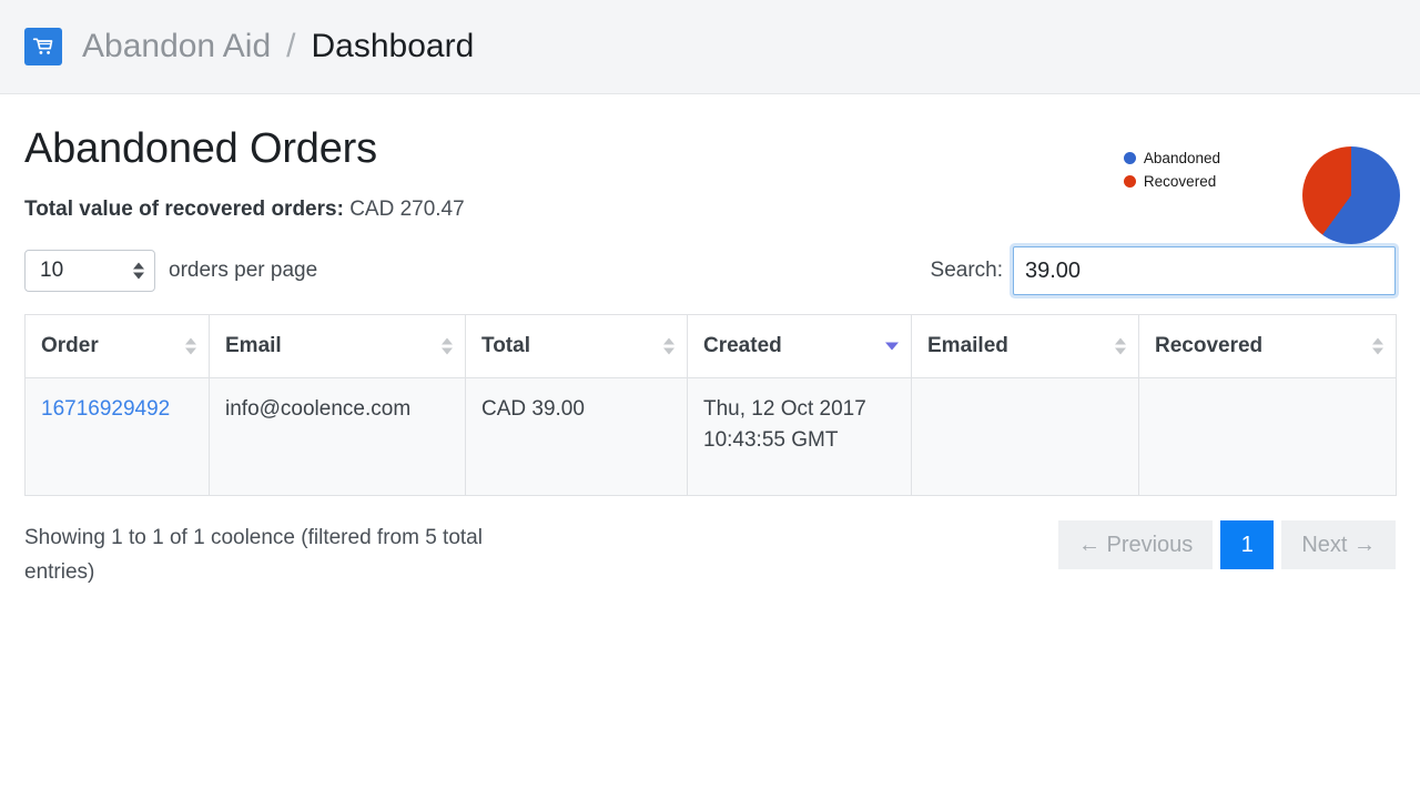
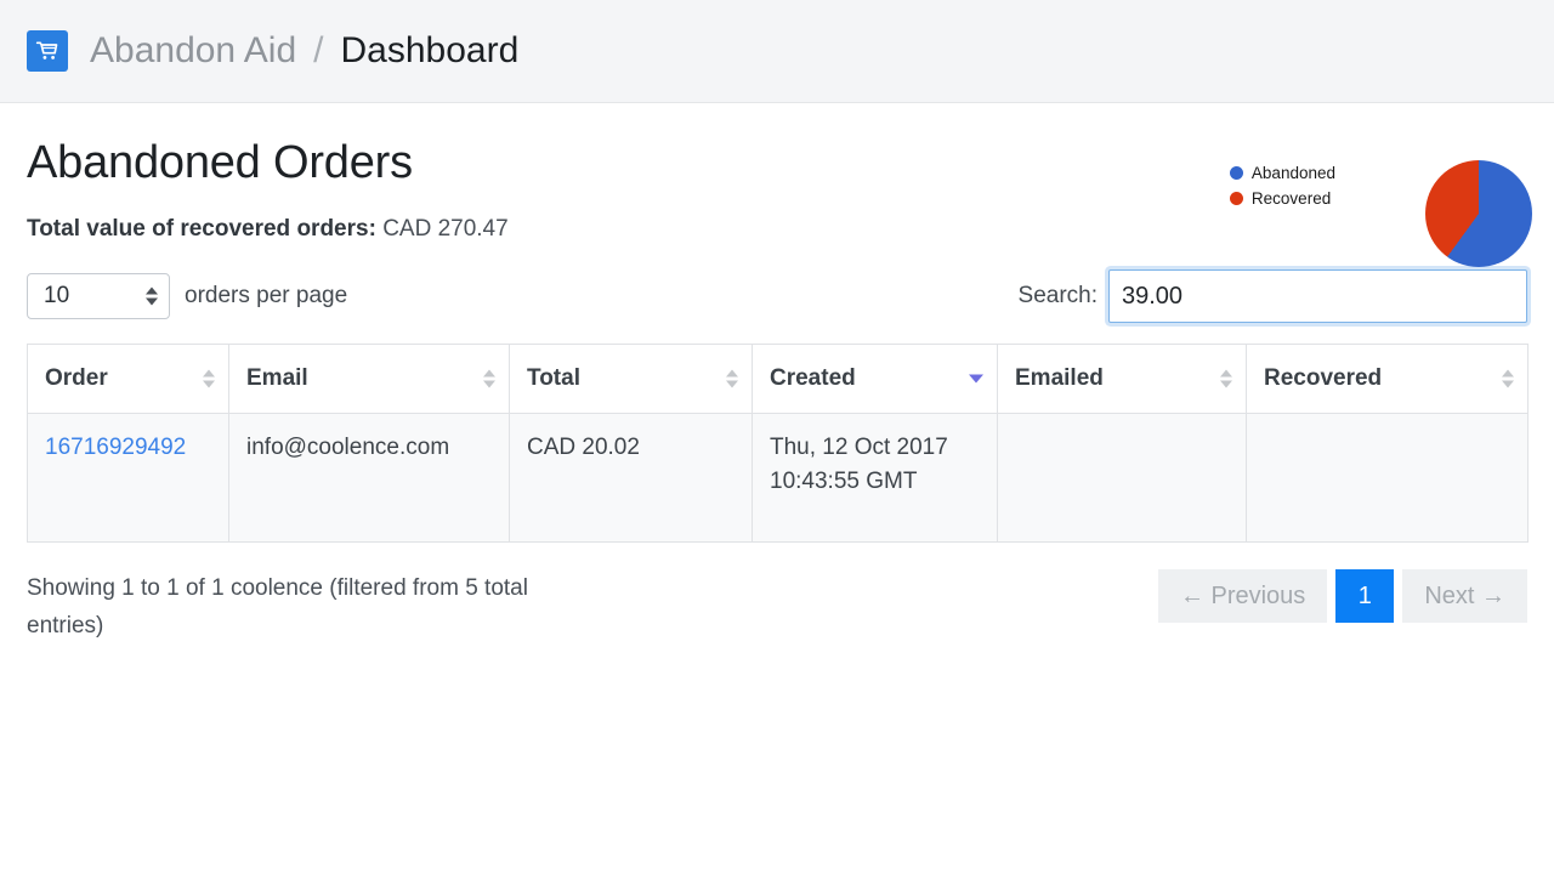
  Abandon Aid
  /
  Dashboard
  Abandoned
  Recovered
  Abandoned Orders
  Total value of recovered orders: CAD 270.47
  10
  orders per page
  Search:
  39.00
  Order	Email	Total	Created	Emailed	Recovered
- 16716929492	info@coolence.com	CAD 39.00	Thu, 12 Oct 2017 10:43:55 GMT
+ 16716929492	info@coolence.com	CAD 20.02	Thu, 12 Oct 2017 10:43:55 GMT
  Showing 1 to 1 of 1 coolence (filtered from 5 total entries)
  ← Previous
  1
  Next →
